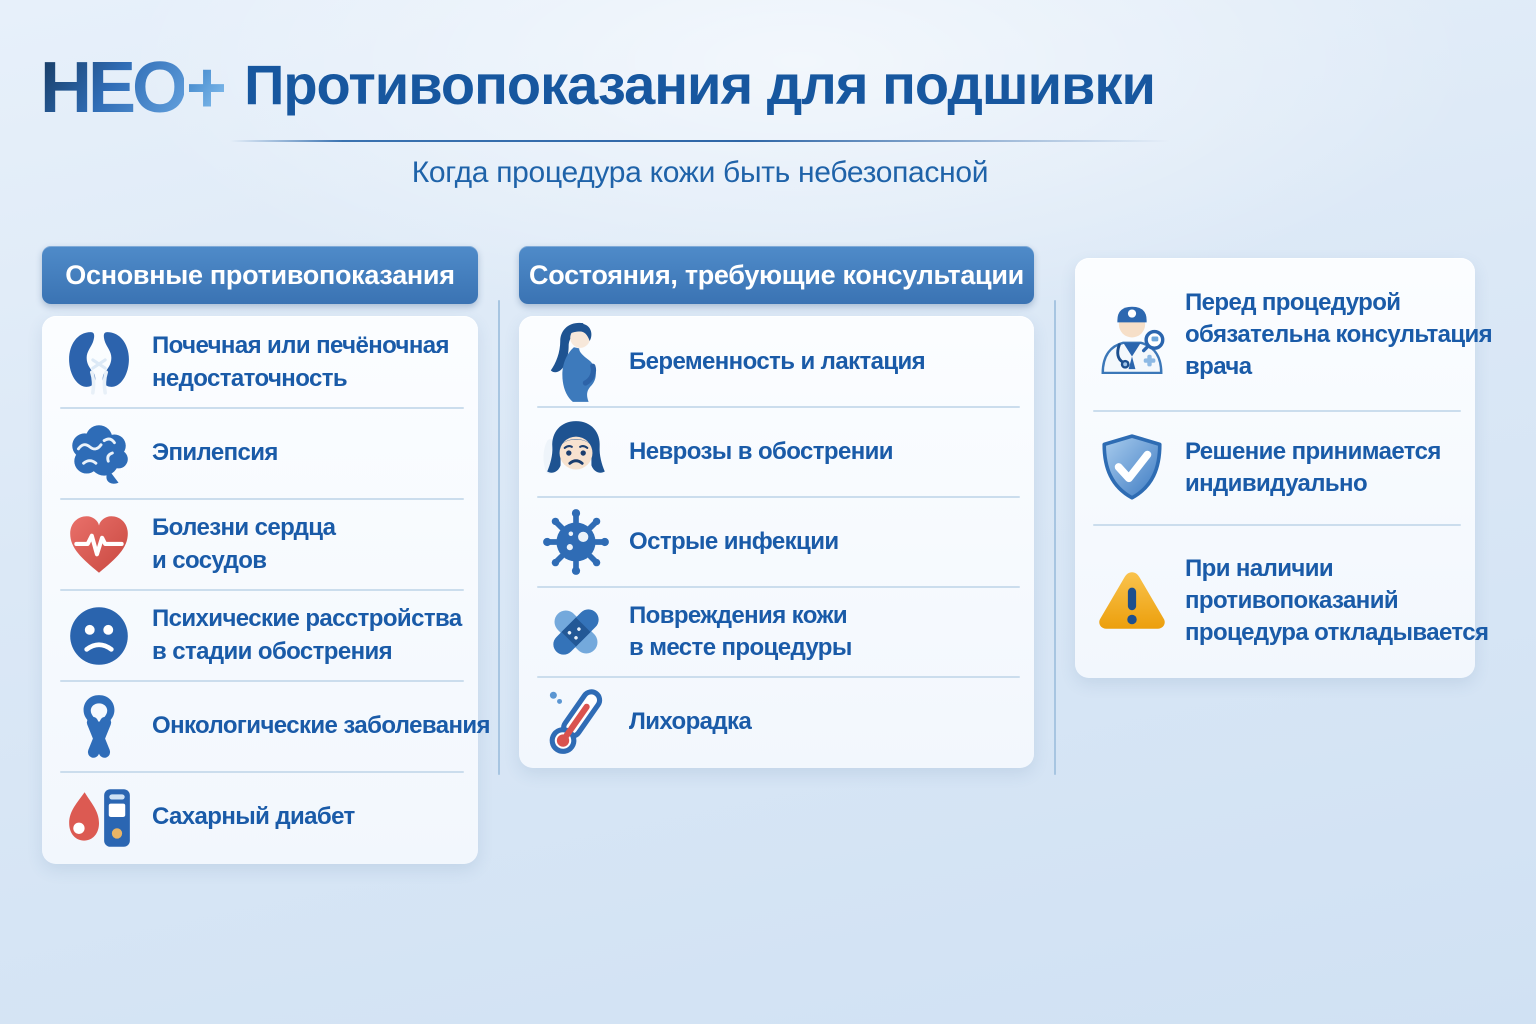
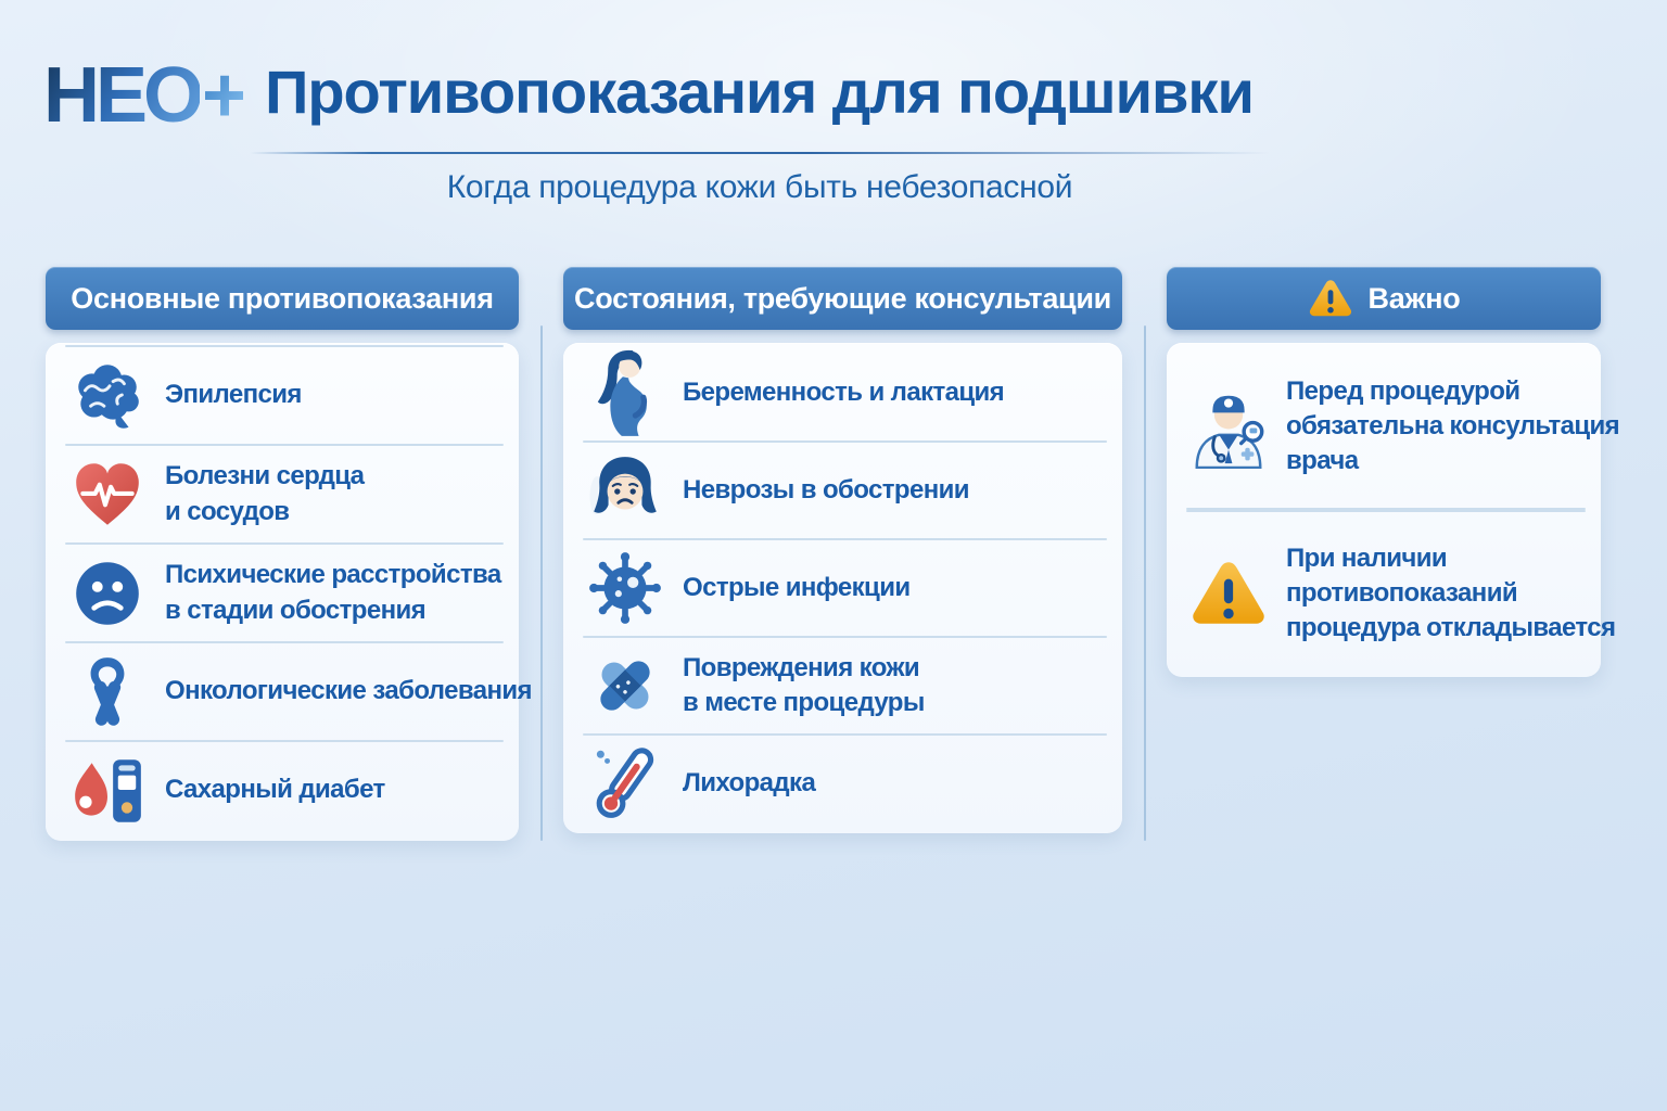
  НЕО
  +
  Противопоказания для подшивки
  Когда процедура кожи быть небезопасной
  Основные противопоказания
- Почечная или печёночная
- недостаточность
  Эпилепсия
  Болезни сердца
  и сосудов
  Психические расстройства
  в стадии обострения
  Онкологические заболевания
  Сахарный диабет
  Состояния, требующие консультации
  Беременность и лактация
  Неврозы в обострении
  Острые инфекции
  Повреждения кожи
  в месте процедуры
  Лихорадка
+ Важно
  Перед процедурой
  обязательна консультация
  врача
- Решение принимается
- индивидуально
  При наличии
  противопоказаний
  процедура откладывается
